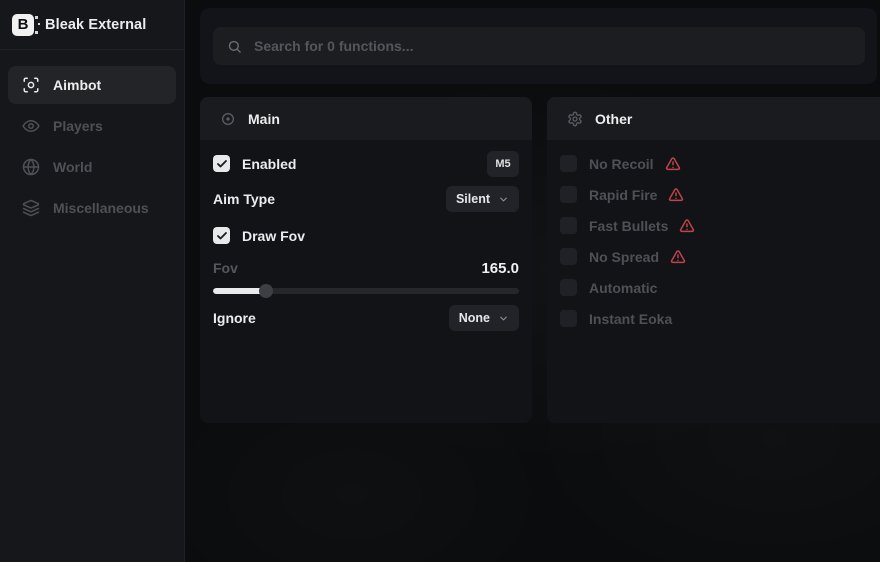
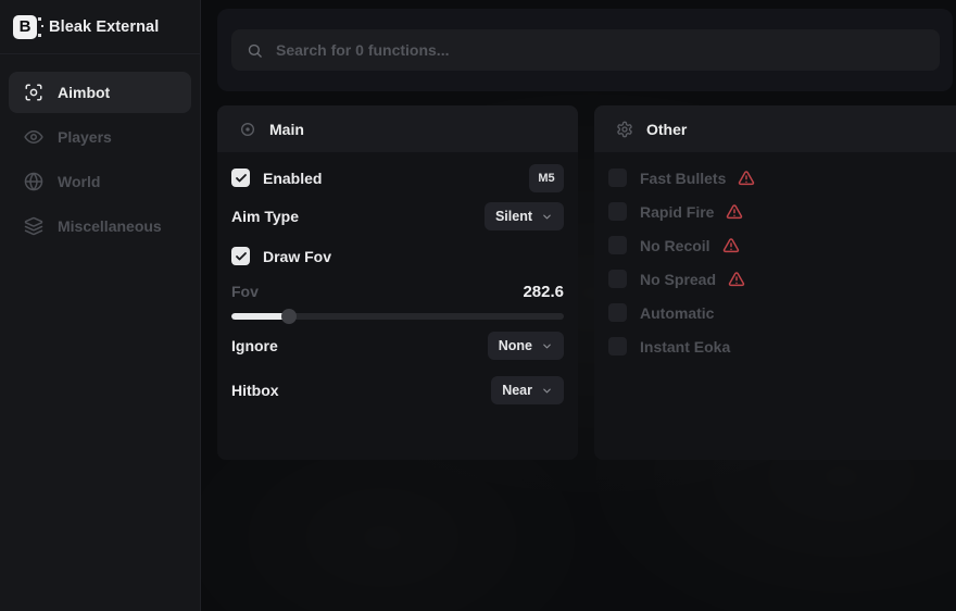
  B
  Bleak External
  Aimbot
  Players
  World
  Miscellaneous
  Search for 0 functions...
  Main
  Enabled
  M5
  Aim Type
  Silent
  Draw Fov
  Fov
- 165.0
+ 282.6
  Ignore
  None
+ Hitbox
+ Near
  Other
- No Recoil
+ Fast Bullets
  Rapid Fire
- Fast Bullets
+ No Recoil
  No Spread
  Automatic
  Instant Eoka
